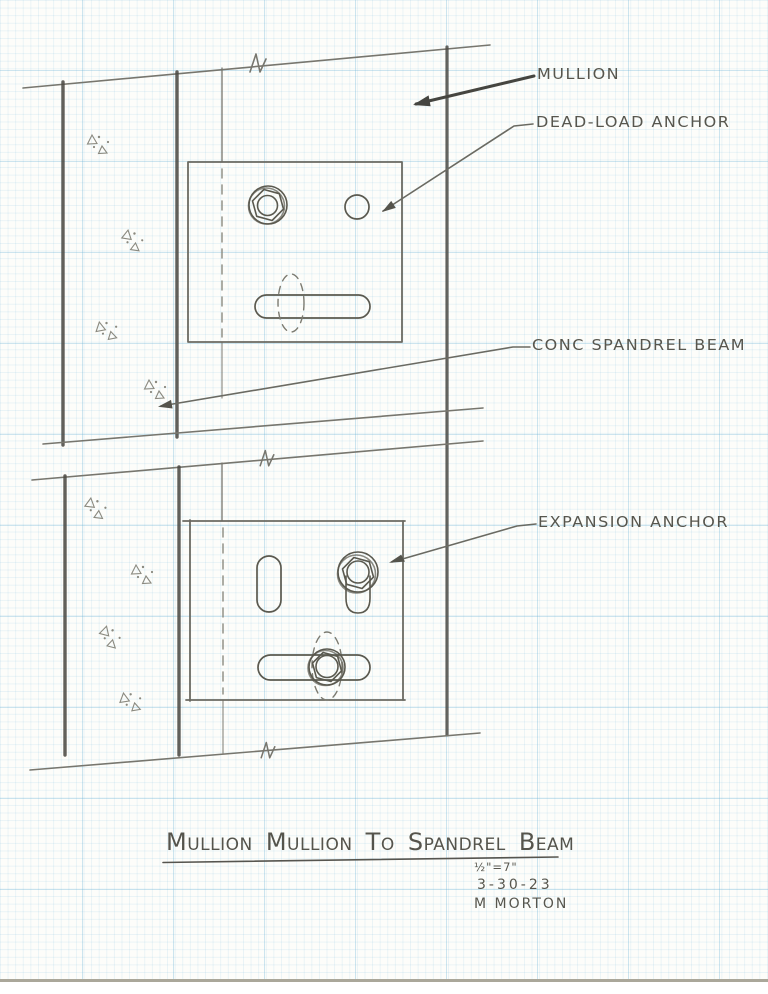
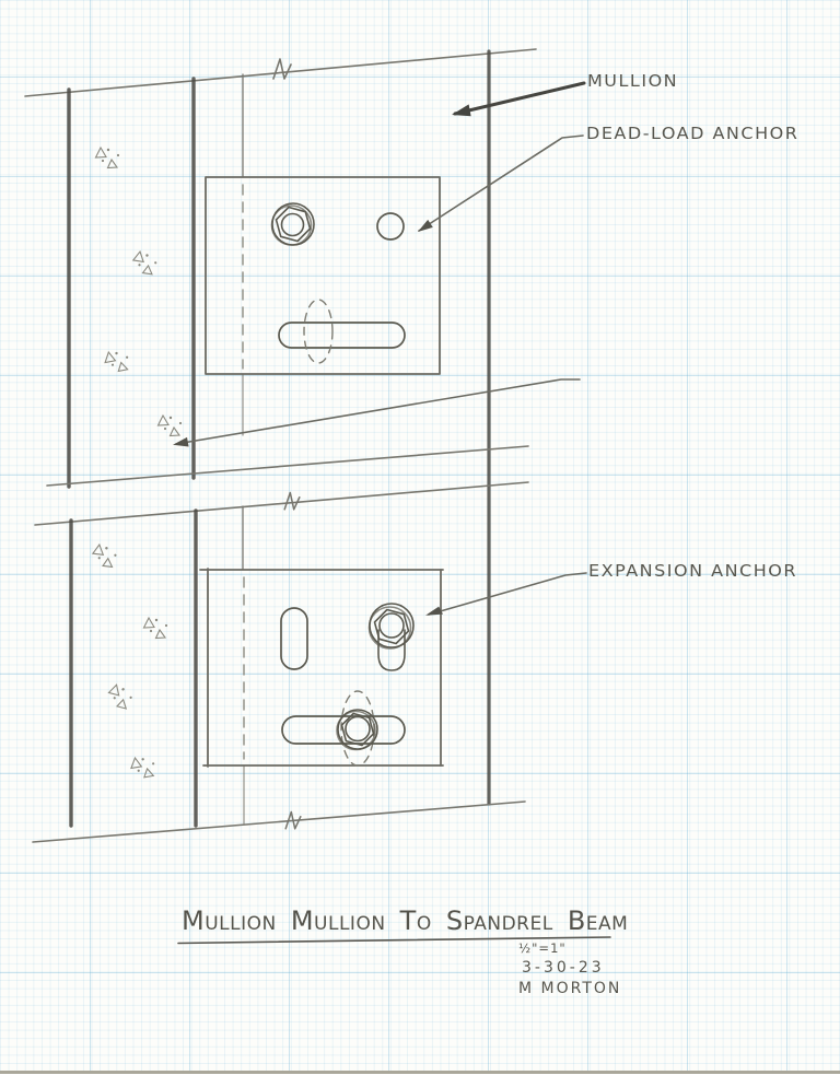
  MULLION
  DEAD-LOAD ANCHOR
- CONC SPANDREL BEAM
  EXPANSION ANCHOR
  Mullion Mullion To Spandrel Beam
- ½"=7"
+ ½"=1"
  3-30-23
  M MORTON
